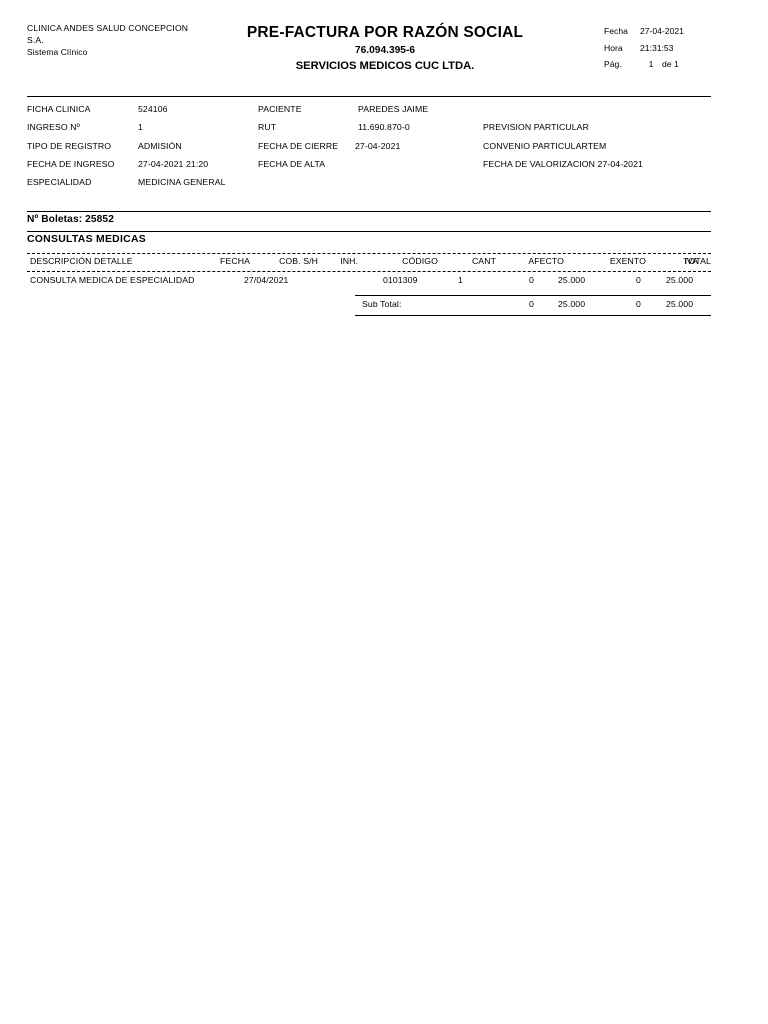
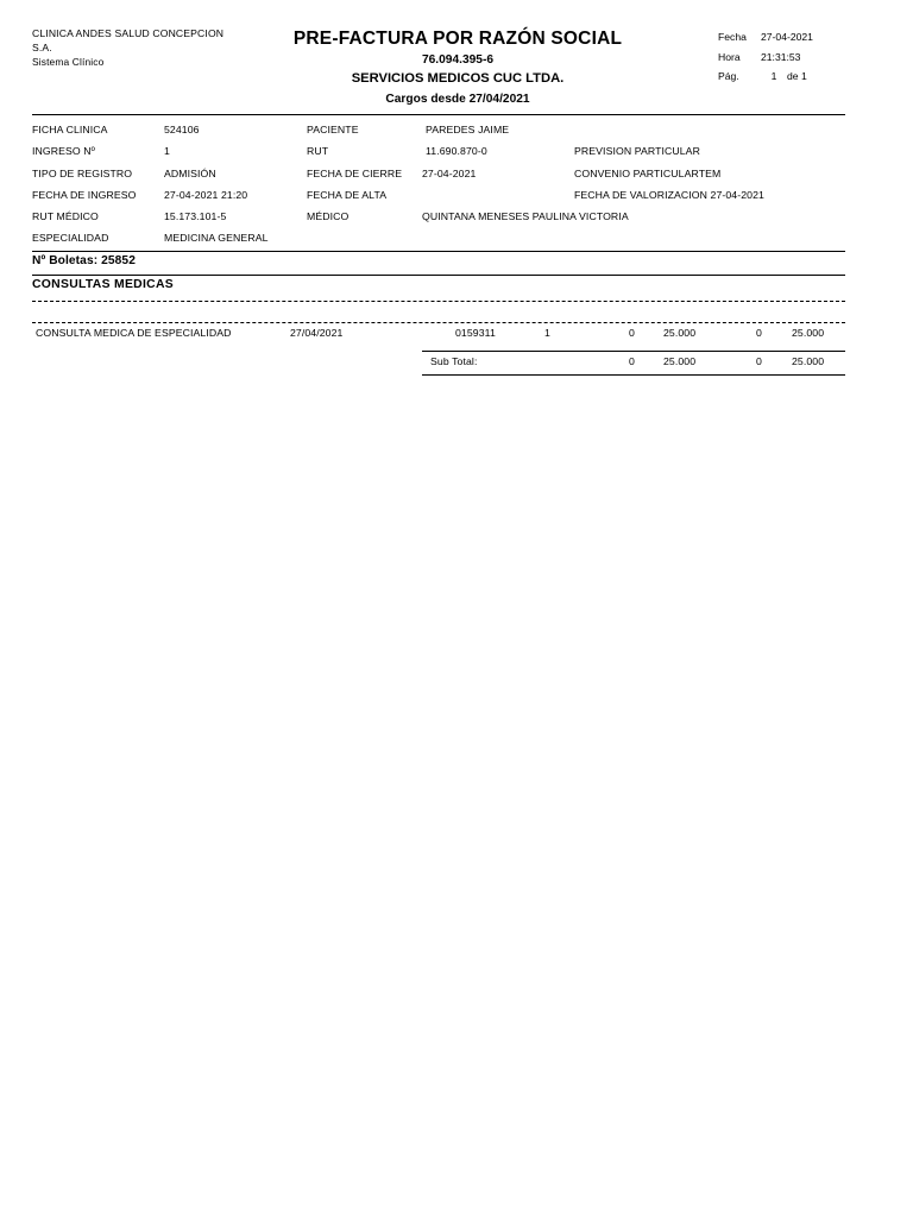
  CLINICA ANDES SALUD CONCEPCION
  S.A.
  Sistema Clínico
  PRE-FACTURA POR RAZÓN SOCIAL
  76.094.395-6
  SERVICIOS MEDICOS CUC LTDA.
+ Cargos desde 27/04/2021
  Fecha 27-04-2021
  Hora 21:31:53
  Pág. 1 de 1
  FICHA CLINICA
  524106
  PACIENTE
  PAREDES JAIME
  INGRESO Nº
  1
  RUT
  11.690.870-0
  PREVISION PARTICULAR
  TIPO DE REGISTRO
  ADMISIÓN
  FECHA DE CIERRE
  27-04-2021
  CONVENIO PARTICULARTEM
  FECHA DE INGRESO
  27-04-2021 21:20
  FECHA DE ALTA
  FECHA DE VALORIZACION 27-04-2021
+ RUT MÉDICO
+ 15.173.101-5
+ MÉDICO
+ QUINTANA MENESES PAULINA VICTORIA
  ESPECIALIDAD
  MEDICINA GENERAL
  Nº Boletas: 25852
  CONSULTAS MEDICAS
- DESCRIPCIÓN DETALLE
- FECHA
- COB. S/H
- INH.
- CÓDIGO
- CANT
- AFECTO
- EXENTO
- IVA
- TOTAL
  CONSULTA MEDICA DE ESPECIALIDAD
  27/04/2021
- 0101309
+ 0159311
  1
  0
  25.000
  0
  25.000
  Sub Total:
  0
  25.000
  0
  25.000
